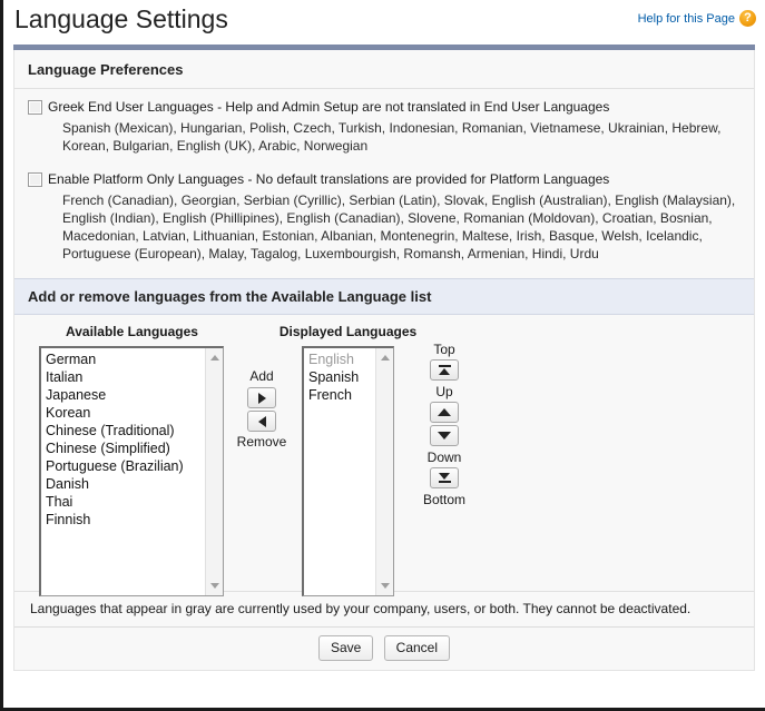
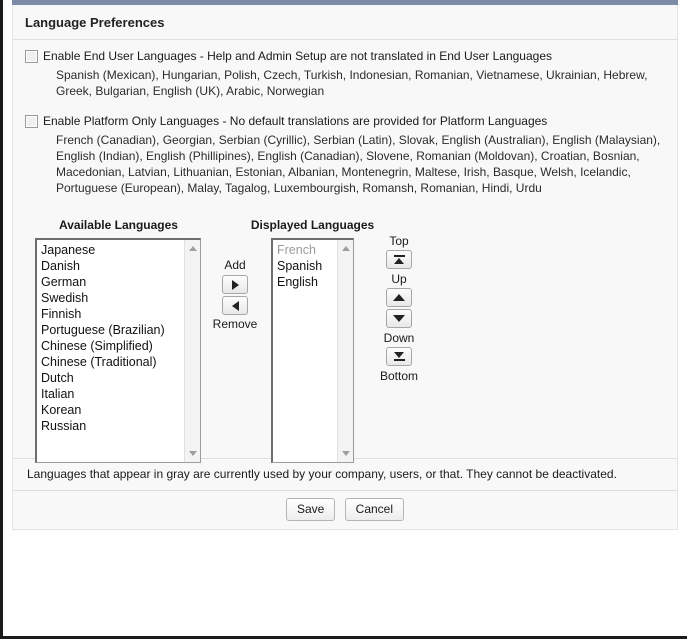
- Language Settings
- Help for this Page
- ?
  Language Preferences
- Greek End User Languages - Help and Admin Setup are not translated in End User Languages
+ Enable End User Languages - Help and Admin Setup are not translated in End User Languages
- Spanish (Mexican), Hungarian, Polish, Czech, Turkish, Indonesian, Romanian, Vietnamese, Ukrainian, Hebrew, Korean, Bulgarian, English (UK), Arabic, Norwegian
+ Spanish (Mexican), Hungarian, Polish, Czech, Turkish, Indonesian, Romanian, Vietnamese, Ukrainian, Hebrew, Greek, Bulgarian, English (UK), Arabic, Norwegian
  Enable Platform Only Languages - No default translations are provided for Platform Languages
- French (Canadian), Georgian, Serbian (Cyrillic), Serbian (Latin), Slovak, English (Australian), English (Malaysian), English (Indian), English (Phillipines), English (Canadian), Slovene, Romanian (Moldovan), Croatian, Bosnian, Macedonian, Latvian, Lithuanian, Estonian, Albanian, Montenegrin, Maltese, Irish, Basque, Welsh, Icelandic, Portuguese (European), Malay, Tagalog, Luxembourgish, Romansh, Armenian, Hindi, Urdu
+ French (Canadian), Georgian, Serbian (Cyrillic), Serbian (Latin), Slovak, English (Australian), English (Malaysian), English (Indian), English (Phillipines), English (Canadian), Slovene, Romanian (Moldovan), Croatian, Bosnian, Macedonian, Latvian, Lithuanian, Estonian, Albanian, Montenegrin, Maltese, Irish, Basque, Welsh, Icelandic, Portuguese (European), Malay, Tagalog, Luxembourgish, Romansh, Romanian, Hindi, Urdu
- Add or remove languages from the Available Language list
  Available Languages
  Displayed Languages
- German
+ Japanese
- Italian
+ Danish
- Japanese
+ German
+ Swedish
- Korean
+ Finnish
- Chinese (Traditional)
+ Portuguese (Brazilian)
  Chinese (Simplified)
- Portuguese (Brazilian)
+ Chinese (Traditional)
+ Dutch
- Danish
+ Italian
- Thai
- Finnish
+ Korean
+ Russian
  Add
  Remove
- English
+ French
  Spanish
- French
+ English
  Top
  Up
  Down
  Bottom
- Languages that appear in gray are currently used by your company, users, or both. They cannot be deactivated.
+ Languages that appear in gray are currently used by your company, users, or that. They cannot be deactivated.
  Save Cancel
